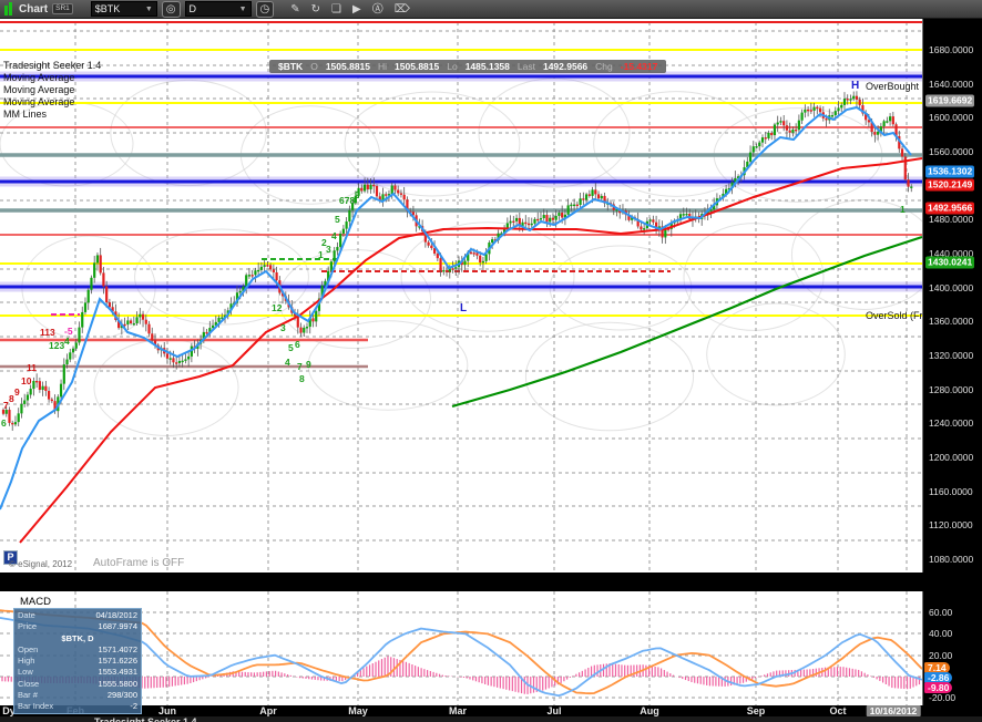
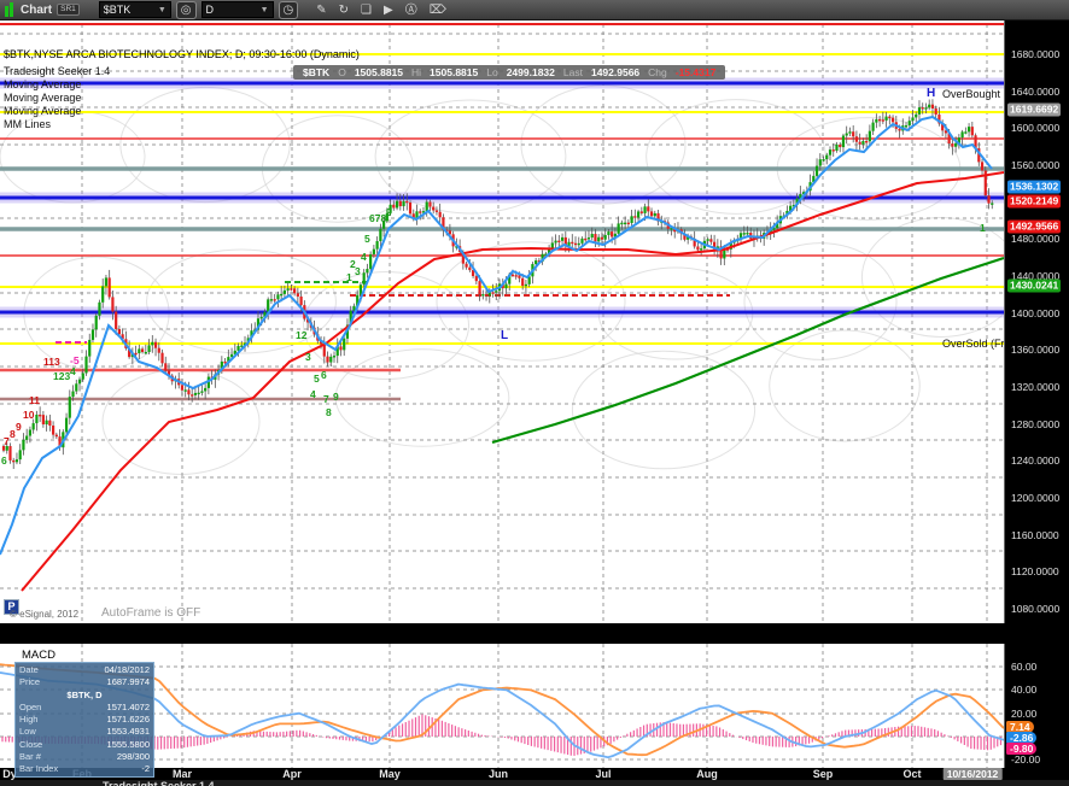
  Chart
  $BTK
  ◎
  D
  ◷
  ✎
  ↻
  ❏
  ▶
  Ⓐ
  ⌦
+ $BTK,NYSE ARCA BIOTECHNOLOGY INDEX; D; 09:30-16:00 (Dynamic)
  Tradesight Seeker 1.4
  Moving Average
  Moving Average
  Moving Average
  MM Lines
  $BTK
  O
  1505.8815
  Hi
  1505.8815
  Lo
- 1485.1358
+ 2499.1832
  Last
  1492.9566
  Chg
  -15.4317
  OverBought
  OverSold (Fr
  P
  © eSignal, 2012
  AutoFrame is OFF
  113
  11
  10
  9
  8
  7
  6
  123
  4
  -5
  12
  3
  5
  6
  4
  7
  9
  8
  1
  2
  3
  4
  5
  678
  9
  1
  H
  L
  1680.0000
  1640.0000
  1600.0000
  1560.0000
  1480.0000
  1440.0000
  1400.0000
  1360.0000
  1320.0000
  1280.0000
  1240.0000
  1200.0000
  1160.0000
  1120.0000
  1080.0000
  1619.6692
  1536.1302
  1520.2149
  1492.9566
  1430.0241
  MACD
  60.00
  40.00
  20.00
  -20.00
  7.14
  -2.86
  -9.80
  Dy
  Feb
- Jun
+ Mar
  Apr
  May
- Mar
+ Jun
  Jul
  Aug
  Sep
  Oct
  10/16/2012
  Date
  04/18/2012
  Price
  1687.9974
  $BTK, D
  Open
  1571.4072
  High
  1571.6226
  Low
  1553.4931
  Close
  1555.5800
  Bar #
  298/300
  Bar Index
  -2
